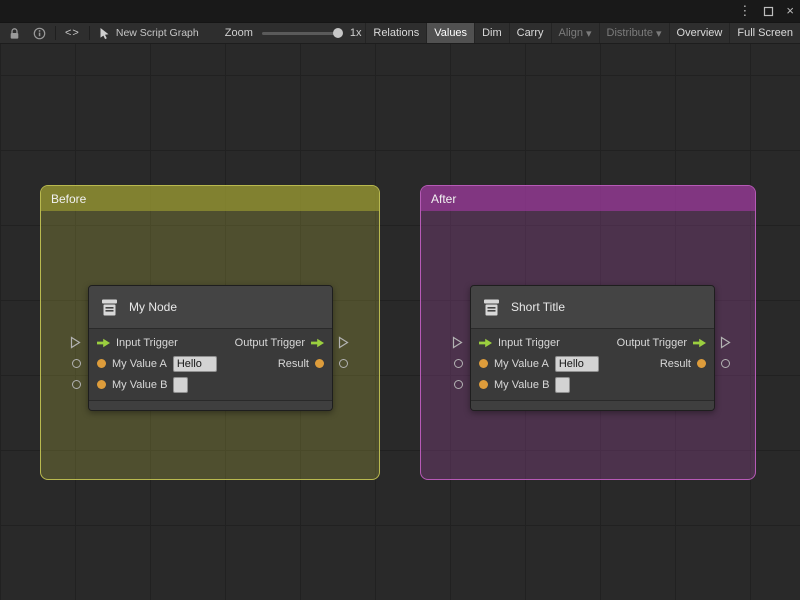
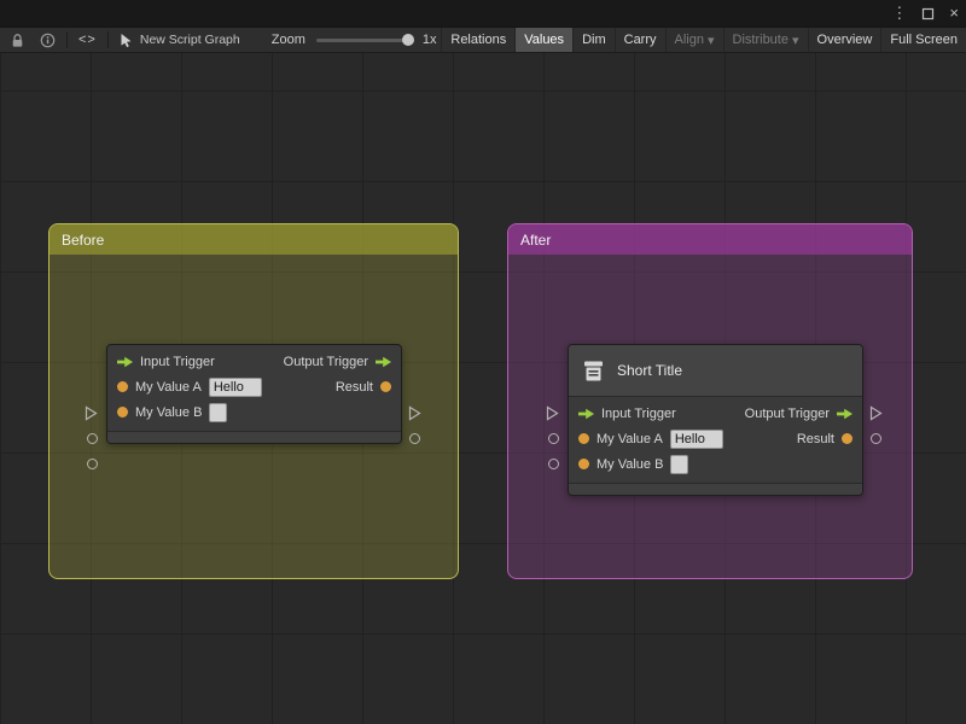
  ⋮
  ×
  <>
  New Script Graph
  Zoom
  1x
  Relations
  Values
  Dim
  Carry
  Align
  ▾
  Distribute
  ▾
  Overview
  Full Screen
  Before
  After
- My Node
  Input Trigger
  Output Trigger
  My Value A
  Hello
  Result
  My Value B
  Short Title
  Input Trigger
  Output Trigger
  My Value A
  Hello
  Result
  My Value B
